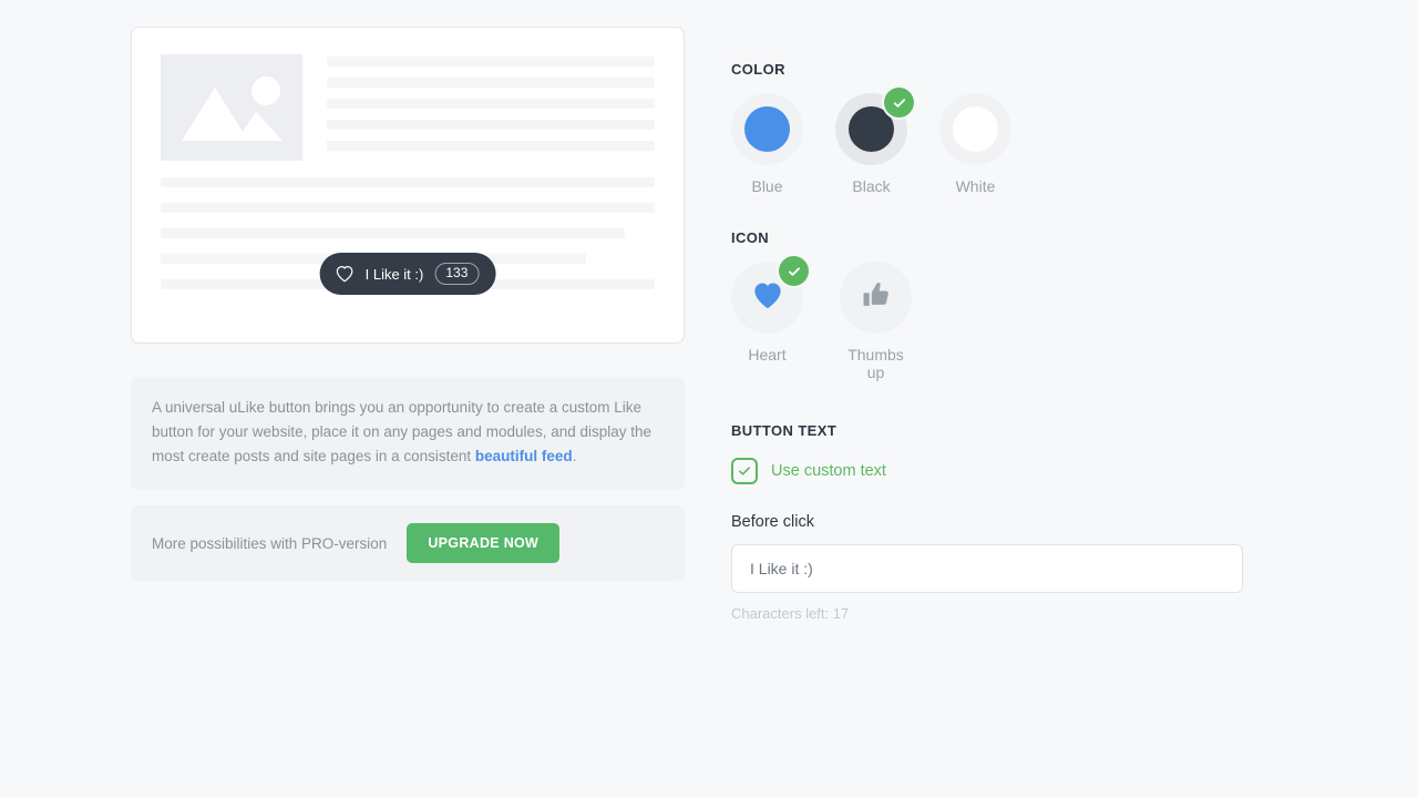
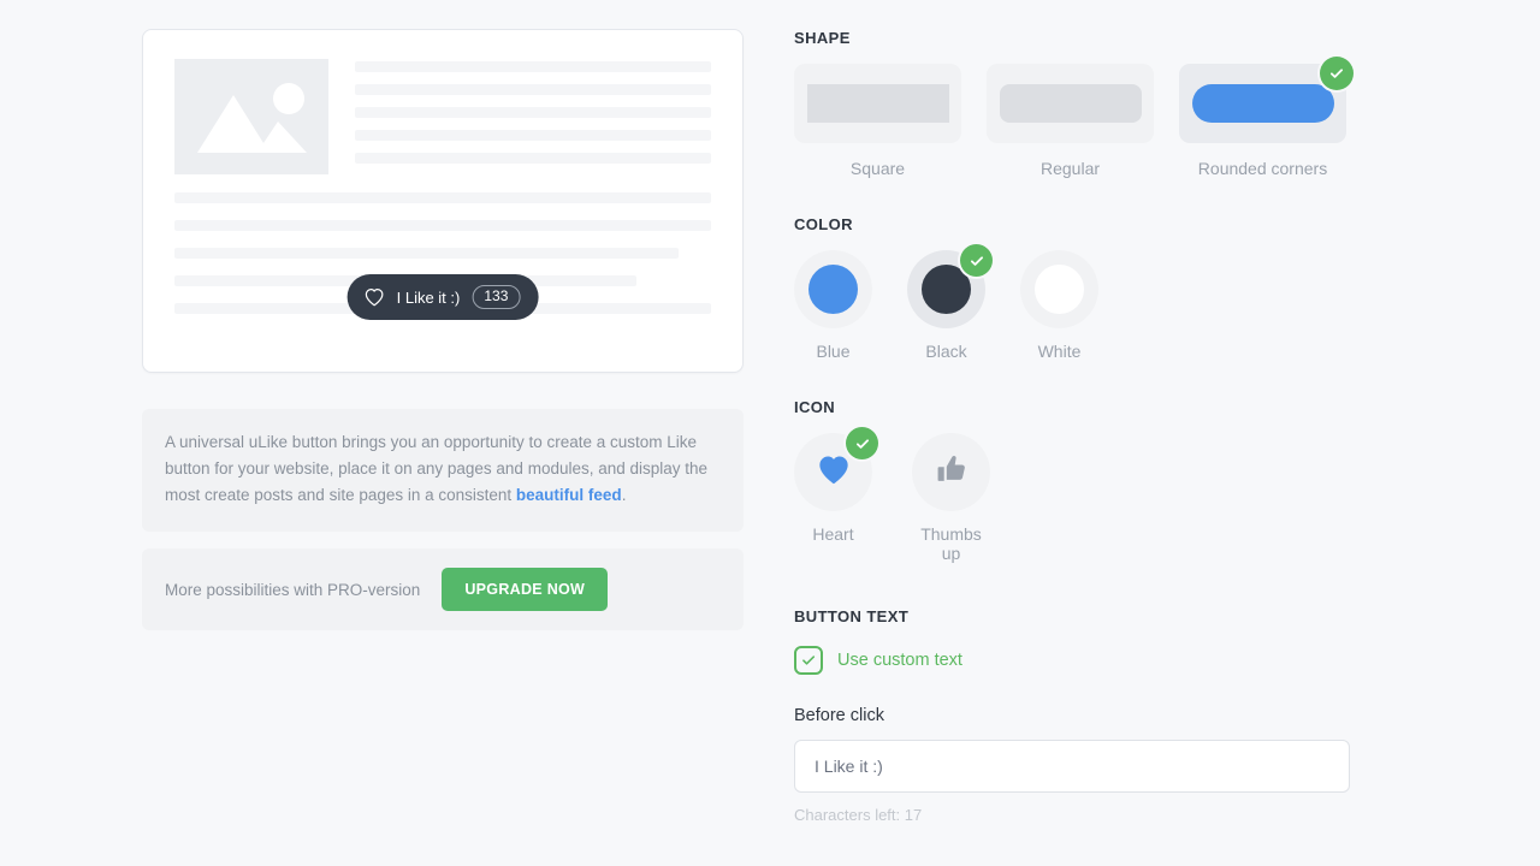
  I Like it :)
  133
  A universal uLike button brings you an opportunity to create a custom Like button for your website, place it on any pages and modules, and display the most create posts and site pages in a consistent beautiful feed.
  More possibilities with PRO-version
  UPGRADE NOW
+ SHAPE
+ Square
+ Regular
+ Rounded corners
  COLOR
  Blue
  Black
  White
  ICON
  Heart
  Thumbs up
  BUTTON TEXT
  Use custom text
  Before click
  I Like it :)
  Characters left: 17
